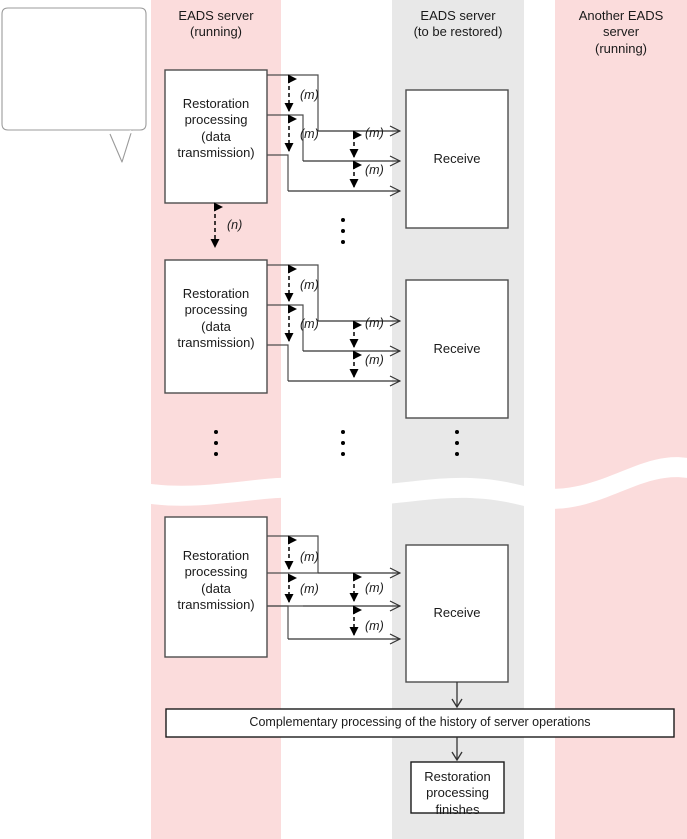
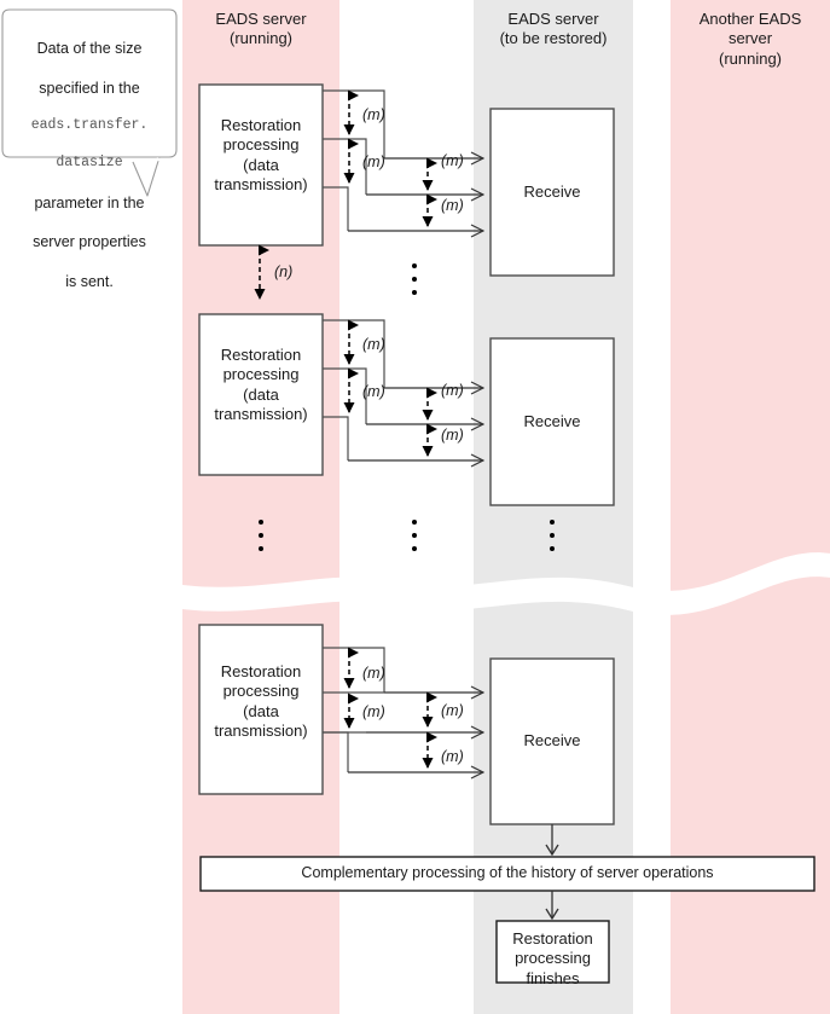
+ Data of the size
+ specified in the
+ eads.transfer.
+ datasize
+ parameter in the
+ server properties
+ is sent.
  EADS server
  (running)
  EADS server
  (to be restored)
  Another EADS
  server
  (running)
  Restoration
  processing
  (data
  transmission)
  Receive
  (m)
  (m)
  (m)
  (m)
  (n)
  Restoration
  processing
  (data
  transmission)
  Receive
  (m)
  (m)
  (m)
  (m)
  Restoration
  processing
  (data
  transmission)
  Receive
  (m)
  (m)
  (m)
  (m)
  Complementary processing of the history of server operations
  Restoration
  processing
  finishes
